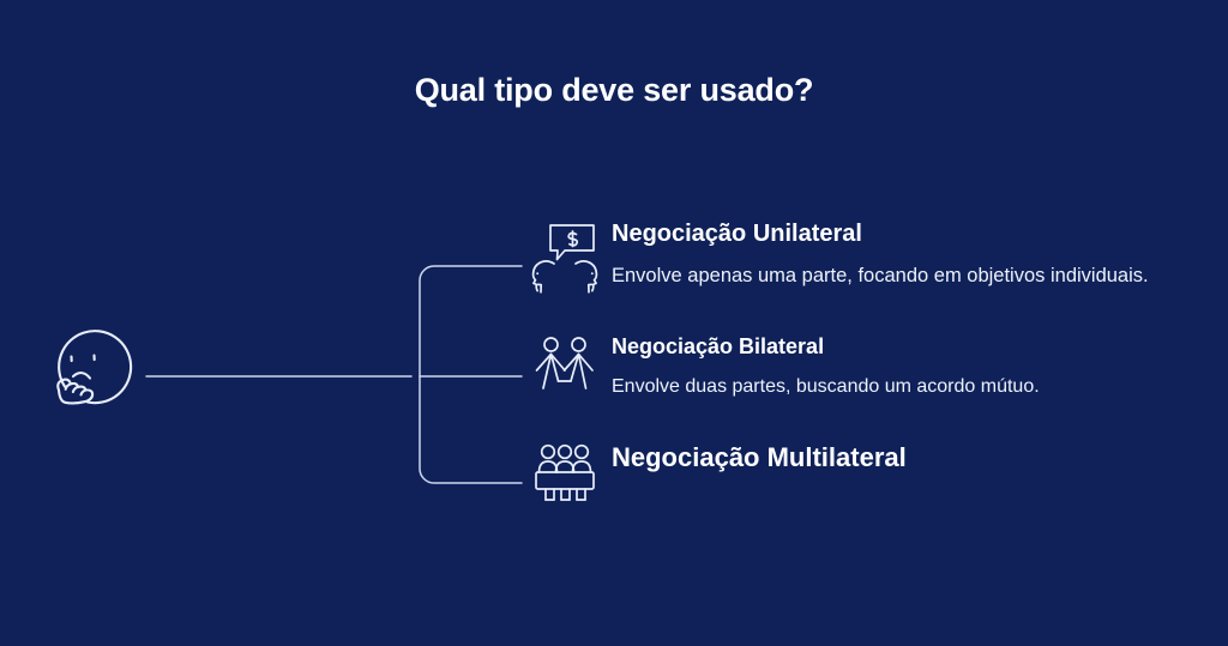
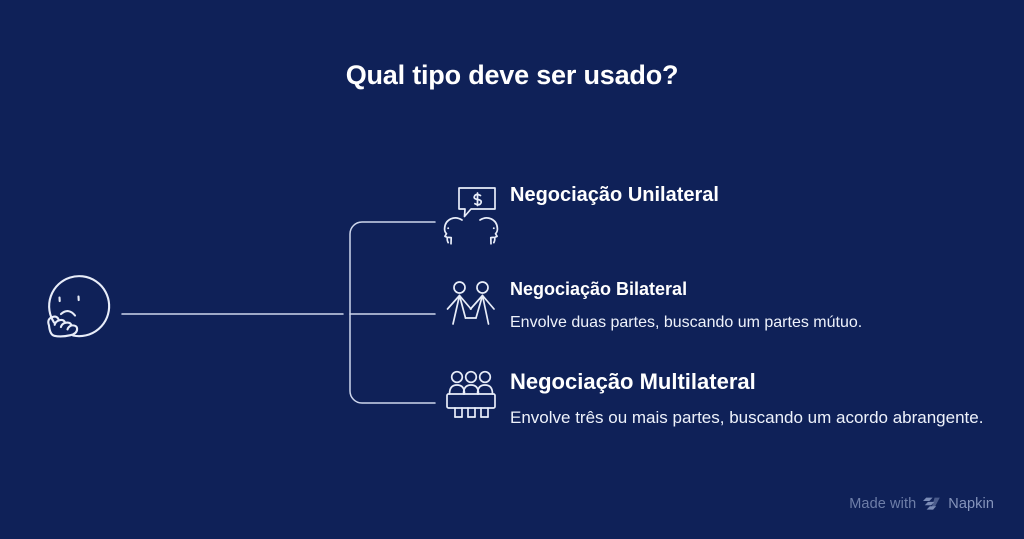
  Qual tipo deve ser usado?
  Negociação Unilateral
- Envolve apenas uma parte, focando em objetivos individuais.
  Negociação Bilateral
- Envolve duas partes, buscando um acordo mútuo.
+ Envolve duas partes, buscando um partes mútuo.
  Negociação Multilateral
+ Envolve três ou mais partes, buscando um acordo abrangente.
+ Made with
+ Napkin
